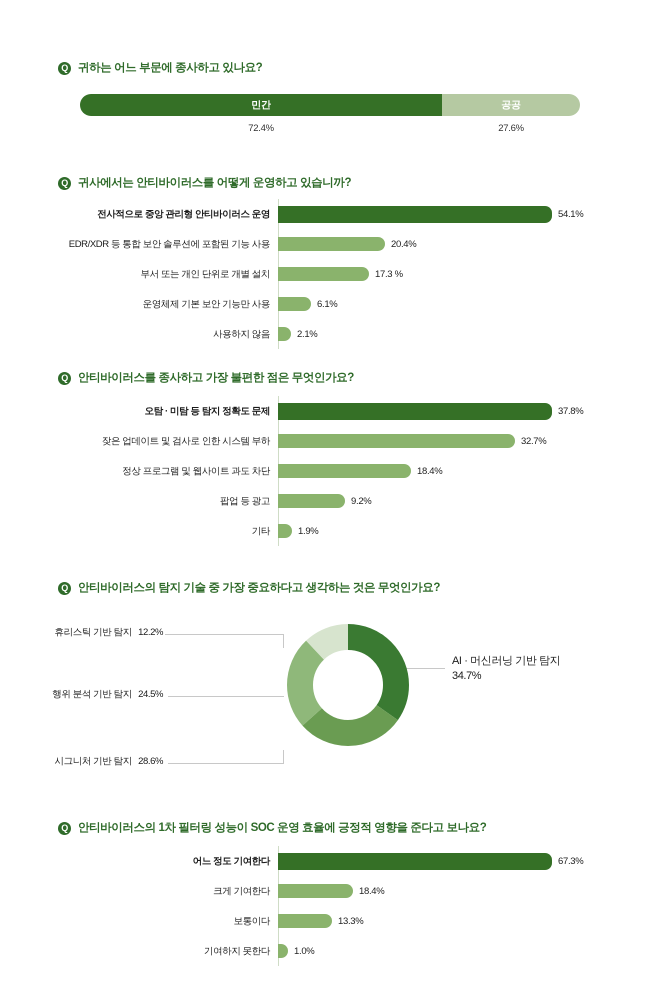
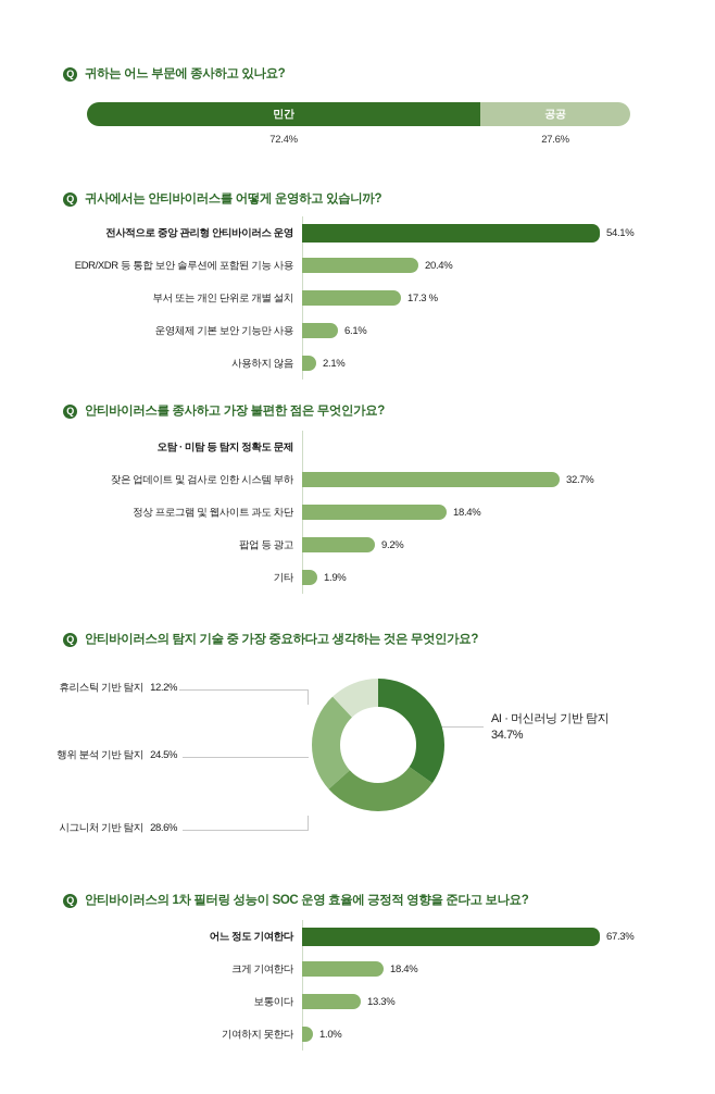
  Q
  귀하는 어느 부문에 종사하고 있나요?
  민간
  공공
  72.4%
  27.6%
  Q
  귀사에서는 안티바이러스를 어떻게 운영하고 있습니까?
  전사적으로 중앙 관리형 안티바이러스 운영
  54.1%
  EDR/XDR 등 통합 보안 솔루션에 포함된 기능 사용
  20.4%
  부서 또는 개인 단위로 개별 설치
  17.3 %
  운영체제 기본 보안 기능만 사용
  6.1%
  사용하지 않음
  2.1%
  Q
  안티바이러스를 종사하고 가장 불편한 점은 무엇인가요?
  오탐 · 미탐 등 탐지 정확도 문제
- 37.8%
  잦은 업데이트 및 검사로 인한 시스템 부하
  32.7%
  정상 프로그램 및 웹사이트 과도 차단
  18.4%
  팝업 등 광고
  9.2%
  기타
  1.9%
  Q
  안티바이러스의 탐지 기술 중 가장 중요하다고 생각하는 것은 무엇인가요?
  휴리스틱 기반 탐지 12.2%
  행위 분석 기반 탐지 24.5%
  시그니처 기반 탐지 28.6%
  AI · 머신러닝 기반 탐지
  34.7%
  Q
  안티바이러스의 1차 필터링 성능이 SOC 운영 효율에 긍정적 영향을 준다고 보나요?
  어느 정도 기여한다
  67.3%
  크게 기여한다
  18.4%
  보통이다
  13.3%
  기여하지 못한다
  1.0%
